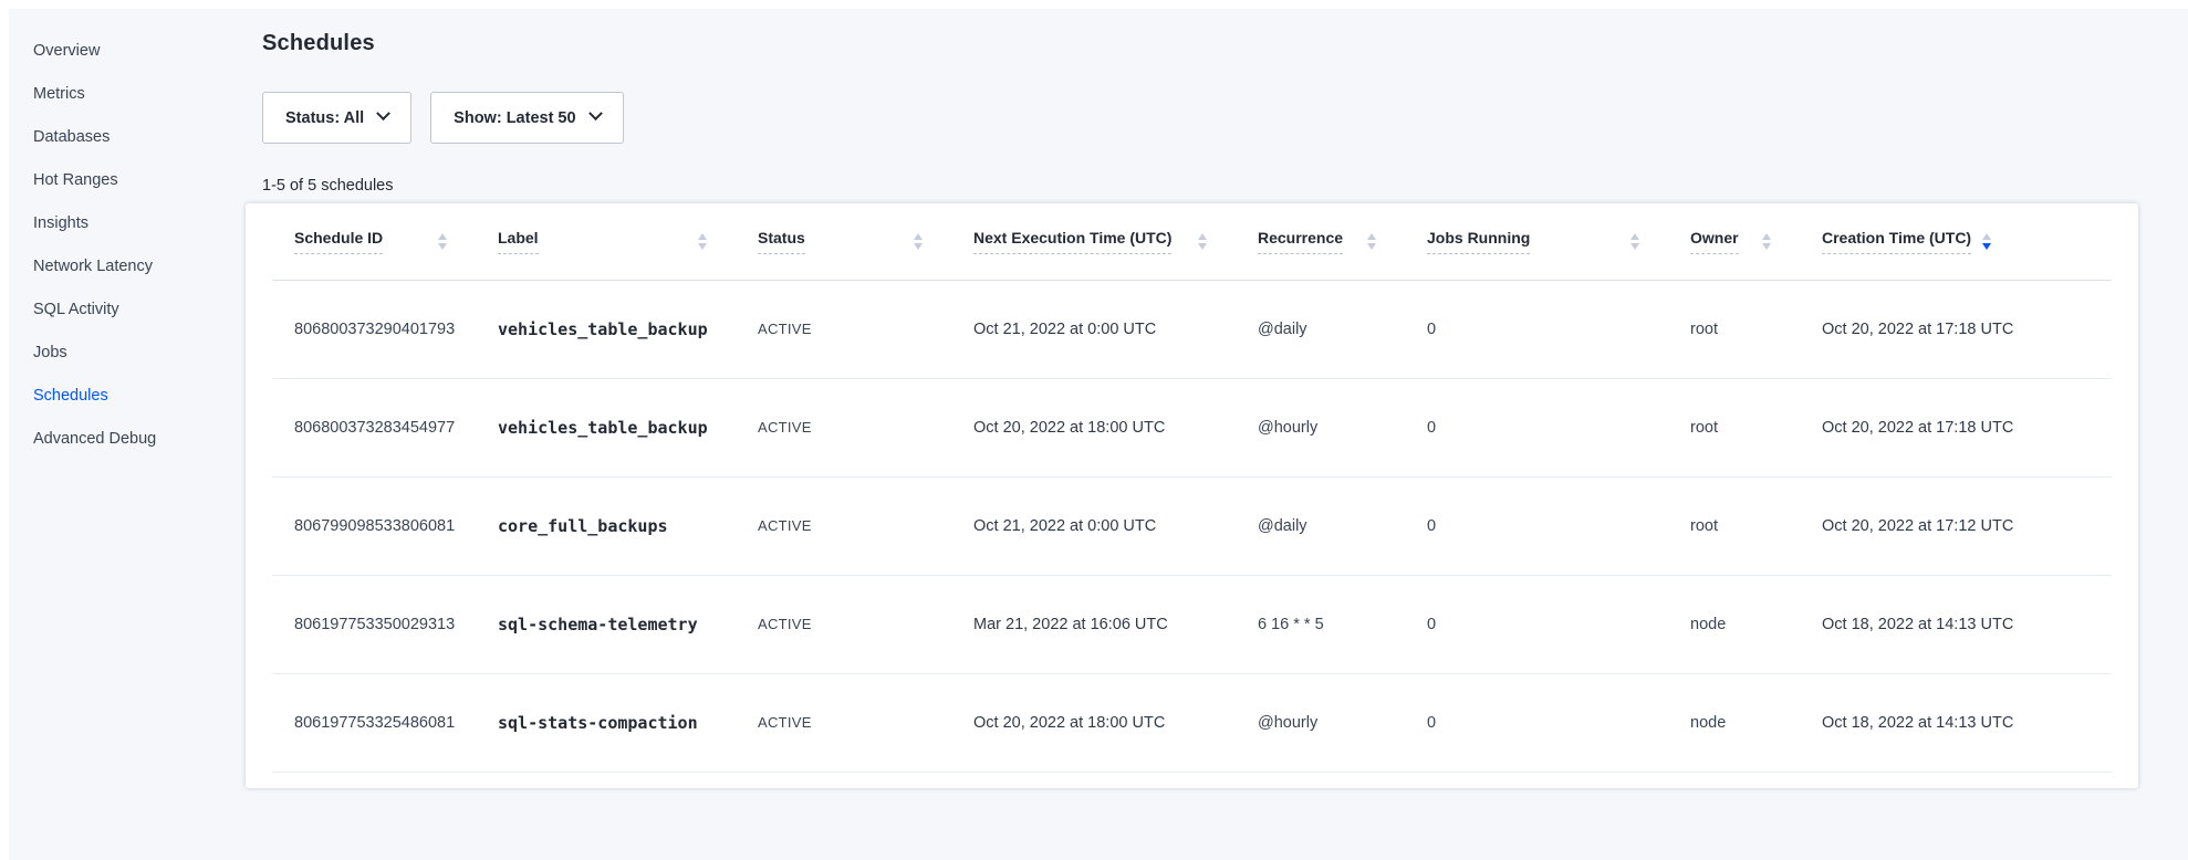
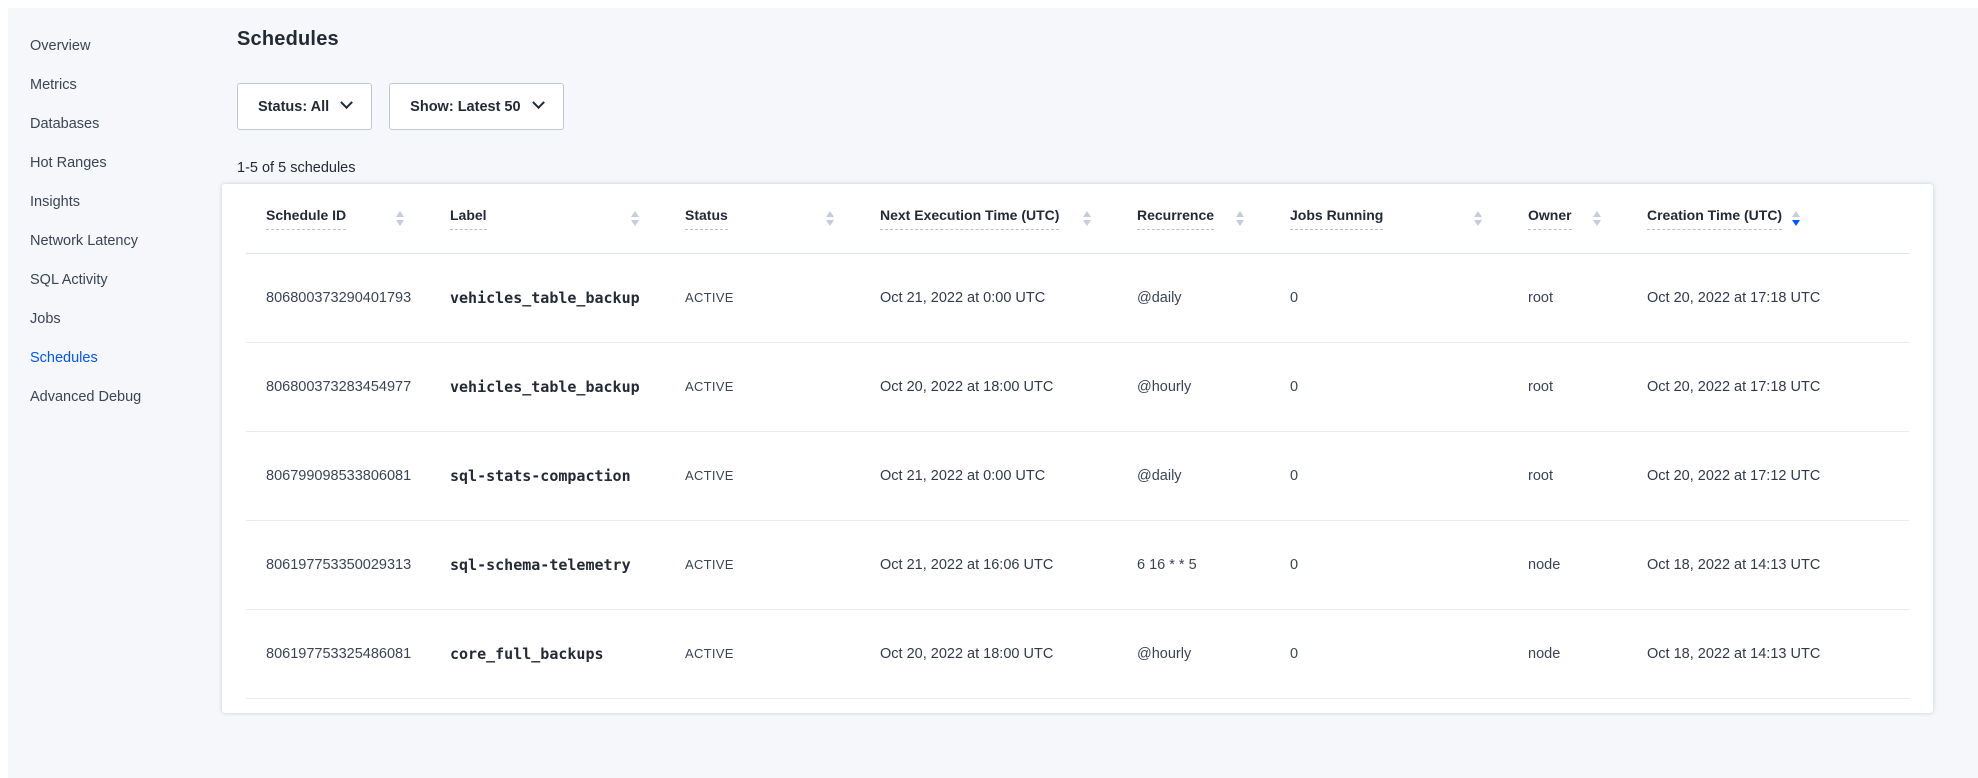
  Overview
  Metrics
  Databases
  Hot Ranges
  Insights
  Network Latency
  SQL Activity
  Jobs
  Schedules
  Advanced Debug
  Schedules
  Status: All
  Show: Latest 50
  1-5 of 5 schedules
  Schedule ID	Label	Status	Next Execution Time (UTC)	Recurrence	Jobs Running	Owner	Creation Time (UTC)
  806800373290401793	vehicles_table_backup	ACTIVE	Oct 21, 2022 at 0:00 UTC	@daily	0	root	Oct 20, 2022 at 17:18 UTC
  806800373283454977	vehicles_table_backup	ACTIVE	Oct 20, 2022 at 18:00 UTC	@hourly	0	root	Oct 20, 2022 at 17:18 UTC
- 806799098533806081	core_full_backups	ACTIVE	Oct 21, 2022 at 0:00 UTC	@daily	0	root	Oct 20, 2022 at 17:12 UTC
+ 806799098533806081	sql-stats-compaction	ACTIVE	Oct 21, 2022 at 0:00 UTC	@daily	0	root	Oct 20, 2022 at 17:12 UTC
- 806197753350029313	sql-schema-telemetry	ACTIVE	Mar 21, 2022 at 16:06 UTC	6 16 * * 5	0	node	Oct 18, 2022 at 14:13 UTC
+ 806197753350029313	sql-schema-telemetry	ACTIVE	Oct 21, 2022 at 16:06 UTC	6 16 * * 5	0	node	Oct 18, 2022 at 14:13 UTC
- 806197753325486081	sql-stats-compaction	ACTIVE	Oct 20, 2022 at 18:00 UTC	@hourly	0	node	Oct 18, 2022 at 14:13 UTC
+ 806197753325486081	core_full_backups	ACTIVE	Oct 20, 2022 at 18:00 UTC	@hourly	0	node	Oct 18, 2022 at 14:13 UTC
